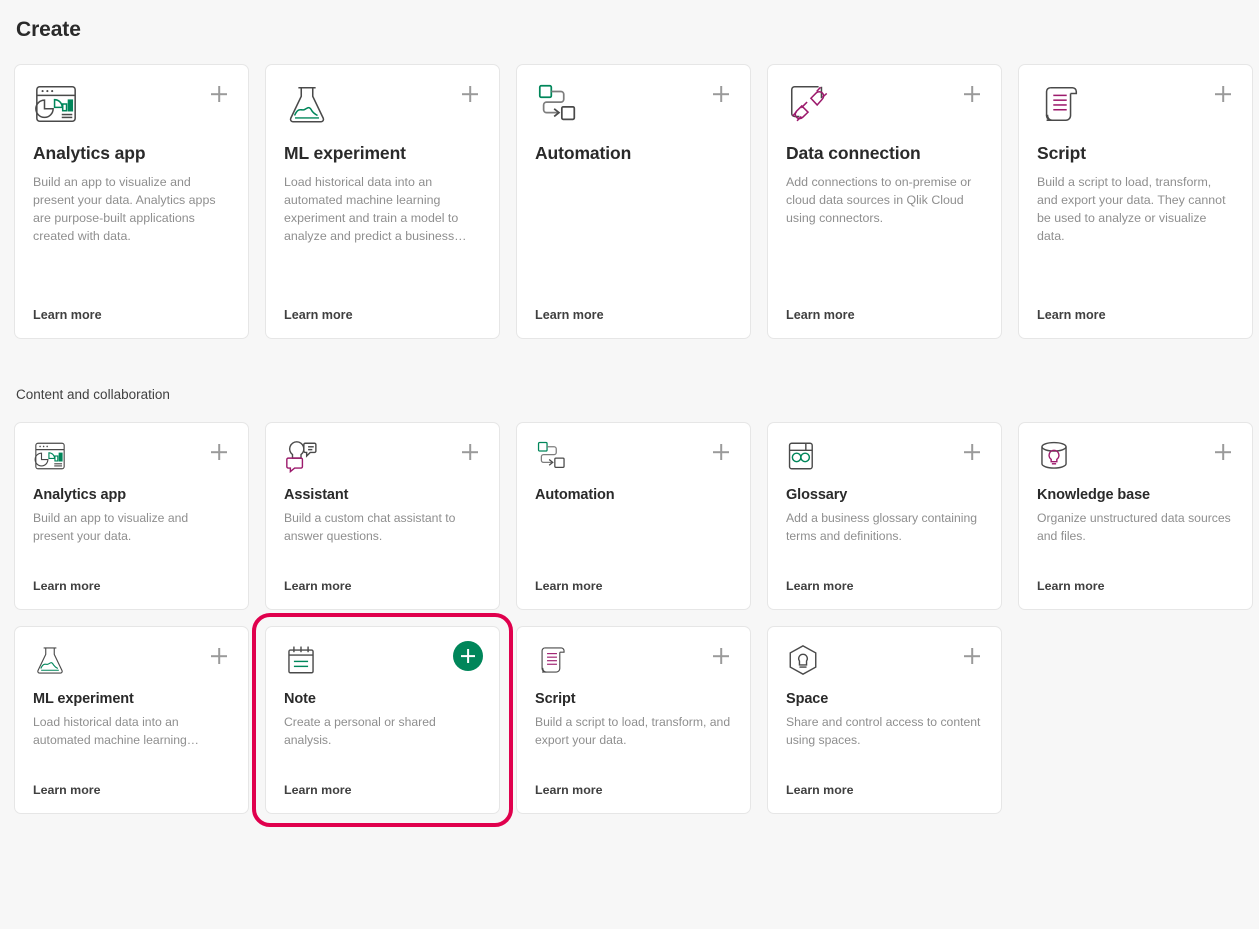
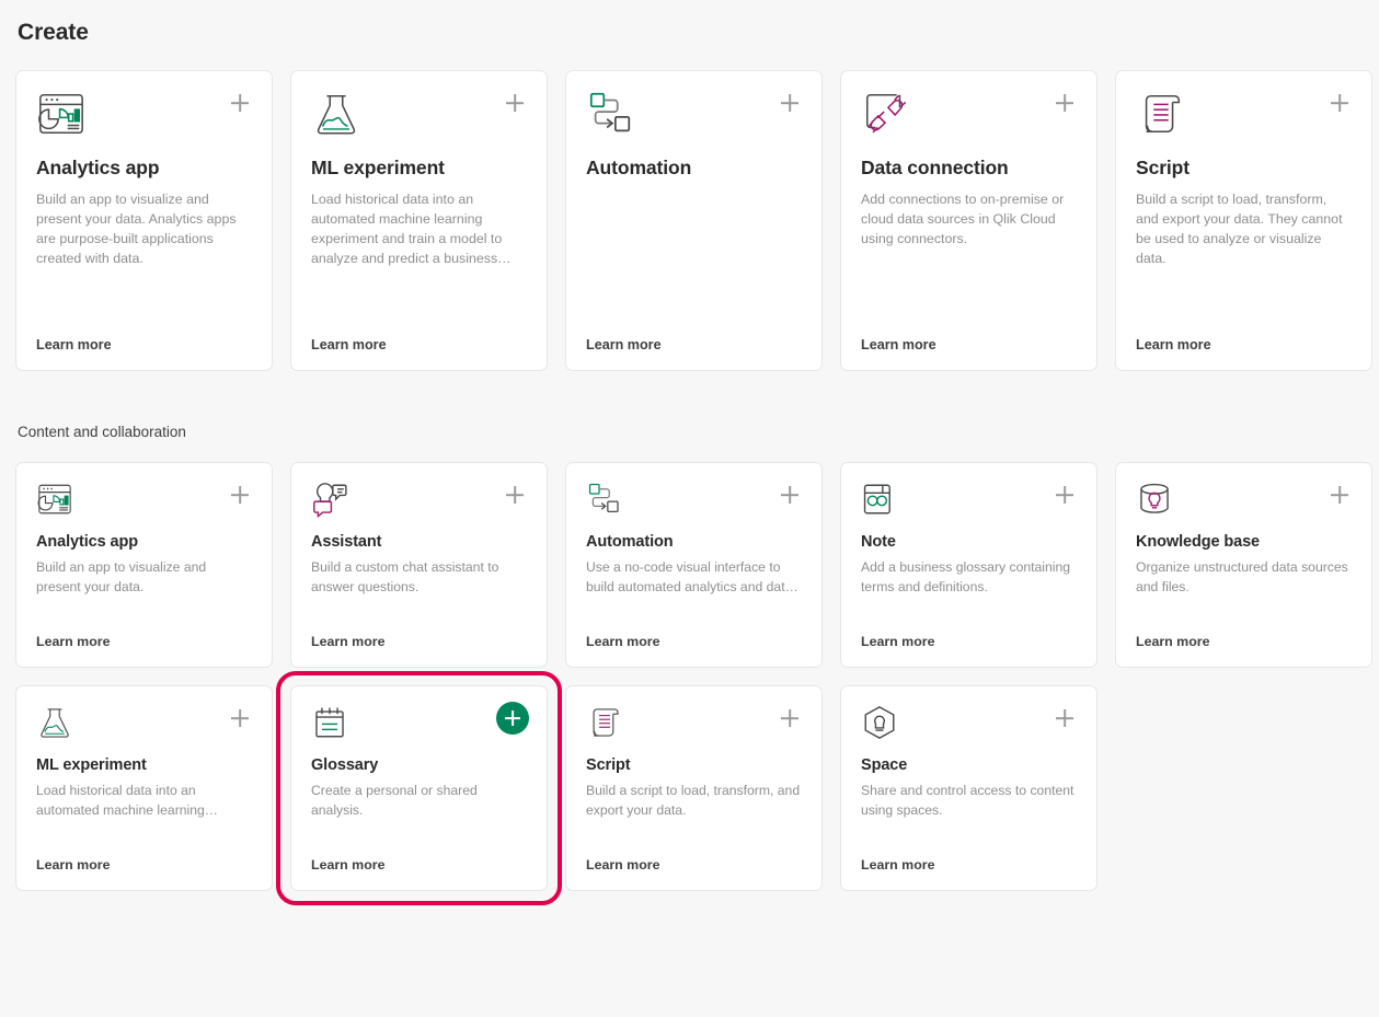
  Create
  Analytics app
  Build an app to visualize and present your data. Analytics apps are purpose-built applications created with data.
  Learn more
  ML experiment
  Load historical data into an automated machine learning experiment and train a model to analyze and predict a business…
  Learn more
  Automation
  Learn more
  Data connection
  Add connections to on-premise or cloud data sources in Qlik Cloud using connectors.
  Learn more
  Script
  Build a script to load, transform, and export your data. They cannot be used to analyze or visualize data.
  Learn more
  Content and collaboration
  Analytics app
  Build an app to visualize and present your data.
  Learn more
  Assistant
  Build a custom chat assistant to answer questions.
  Learn more
  Automation
+ Use a no-code visual interface to build automated analytics and dat…
  Learn more
- Glossary
+ Note
  Add a business glossary containing terms and definitions.
  Learn more
  Knowledge base
  Organize unstructured data sources and files.
  Learn more
  ML experiment
  Load historical data into an automated machine learning…
  Learn more
- Note
+ Glossary
  Create a personal or shared analysis.
  Learn more
  Script
  Build a script to load, transform, and export your data.
  Learn more
  Space
  Share and control access to content using spaces.
  Learn more
